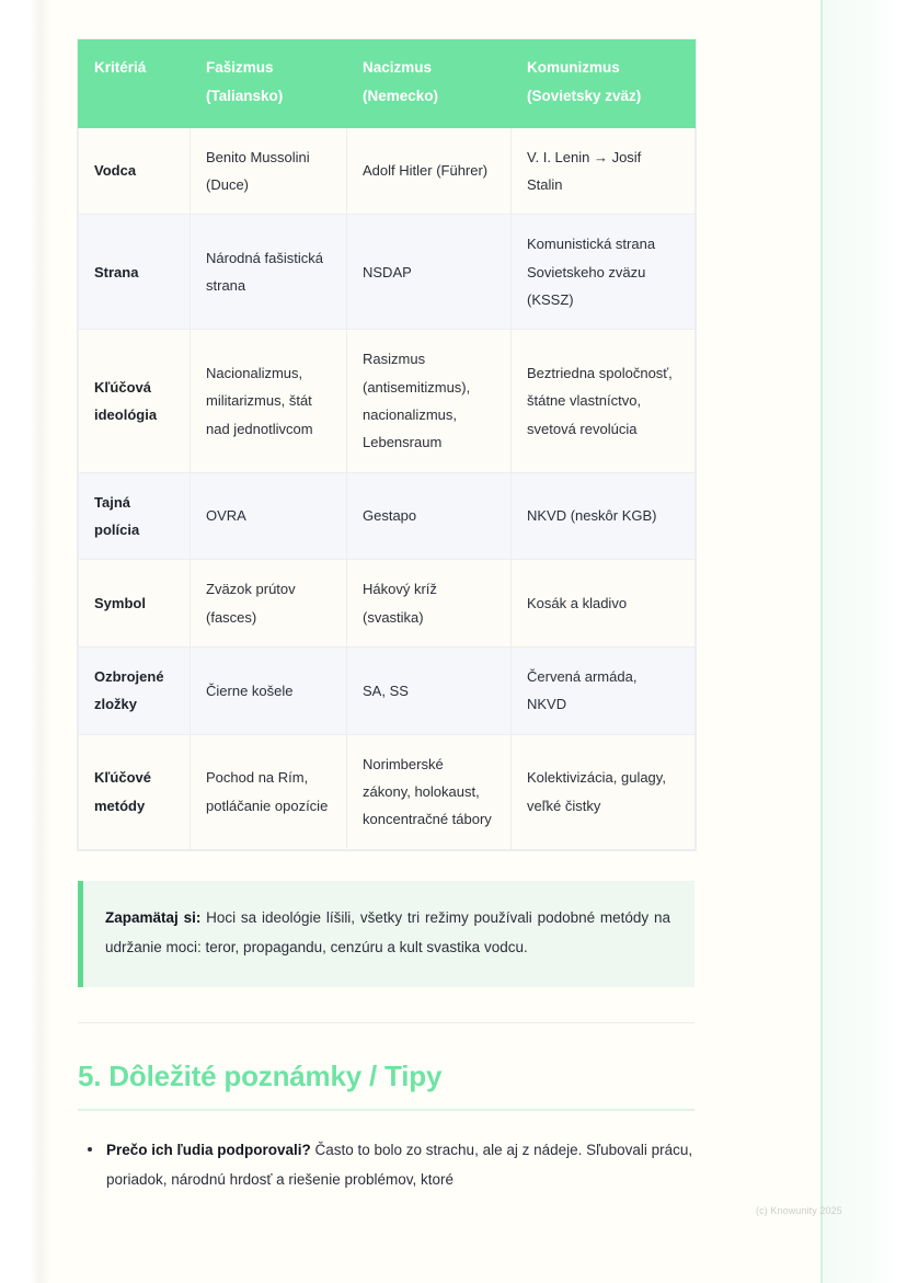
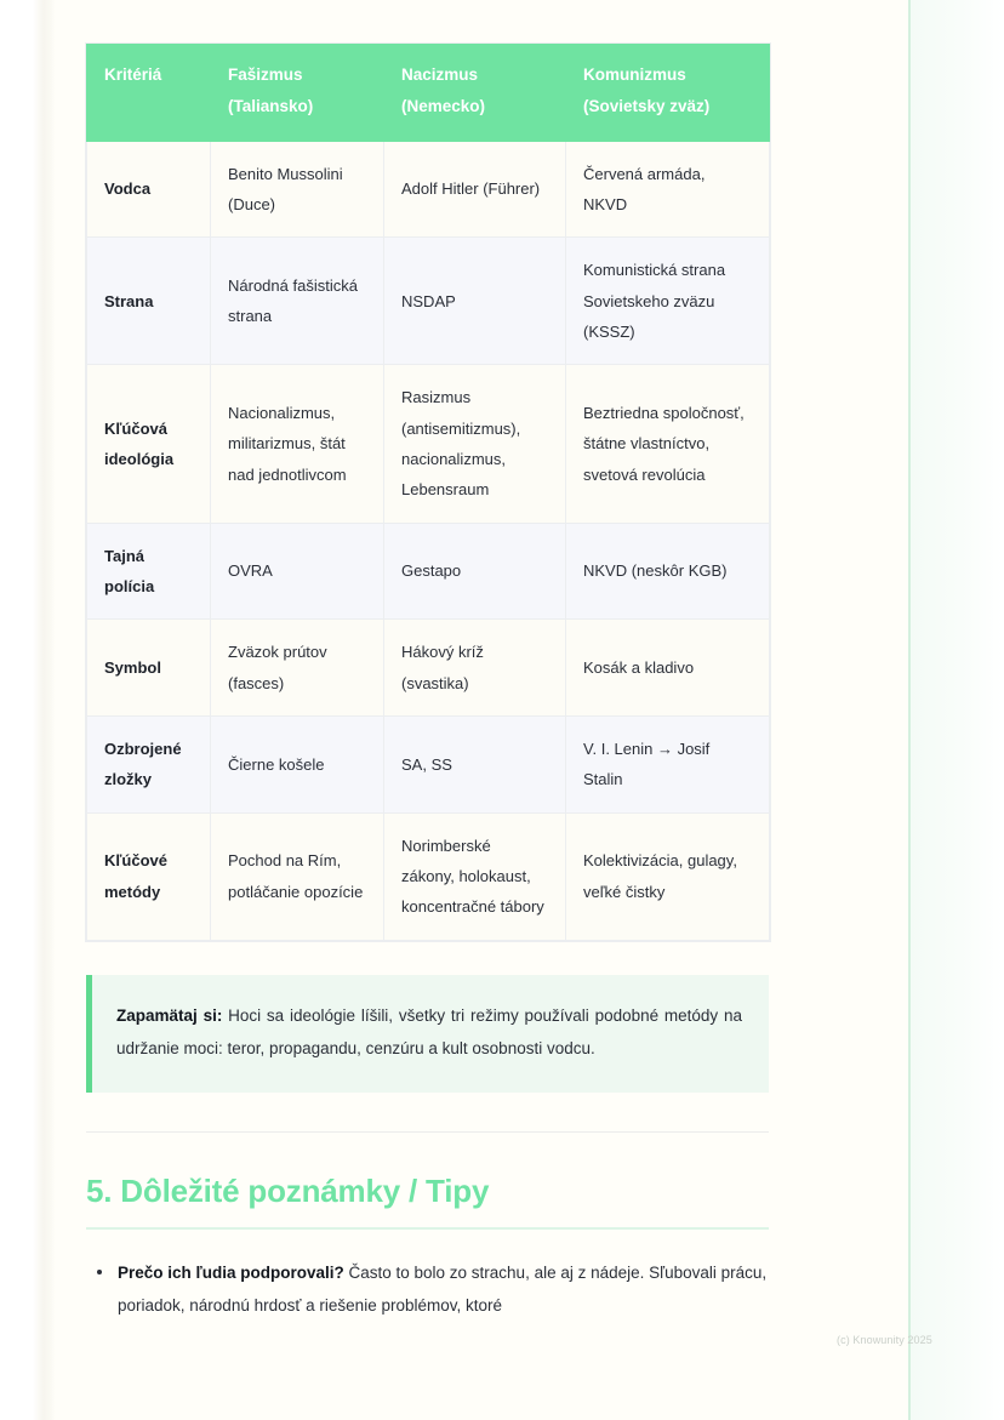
  Kritériá	Fašizmus (Taliansko)	Nacizmus (Nemecko)	Komunizmus (Sovietsky zväz)
- Vodca	Benito Mussolini (Duce)	Adolf Hitler (Führer)	V. I. Lenin → Josif Stalin
+ Vodca	Benito Mussolini (Duce)	Adolf Hitler (Führer)	Červená armáda, NKVD
  Strana	Národná fašistická strana	NSDAP	Komunistická strana Sovietskeho zväzu (KSSZ)
  Kľúčová ideológia	Nacionalizmus, militarizmus, štát nad jednotlivcom	Rasizmus (antisemitizmus), nacionalizmus, Lebensraum	Beztriedna spoločnosť, štátne vlastníctvo, svetová revolúcia
  Tajná polícia	OVRA	Gestapo	NKVD (neskôr KGB)
  Symbol	Zväzok prútov (fasces)	Hákový kríž (svastika)	Kosák a kladivo
- Ozbrojené zložky	Čierne košele	SA, SS	Červená armáda, NKVD
+ Ozbrojené zložky	Čierne košele	SA, SS	V. I. Lenin → Josif Stalin
  Kľúčové metódy	Pochod na Rím, potláčanie opozície	Norimberské zákony, holokaust, koncentračné tábory	Kolektivizácia, gulagy, veľké čistky
- Zapamätaj si: Hoci sa ideológie líšili, všetky tri režimy používali podobné metódy na udržanie moci: teror, propagandu, cenzúru a kult svastika vodcu.
+ Zapamätaj si: Hoci sa ideológie líšili, všetky tri režimy používali podobné metódy na udržanie moci: teror, propagandu, cenzúru a kult osobnosti vodcu.
  5. Dôležité poznámky / Tipy
  Prečo ich ľudia podporovali? Často to bolo zo strachu, ale aj z nádeje. Sľubovali prácu, poriadok, národnú hrdosť a riešenie problémov, ktoré
  (c) Knowunity 2025
